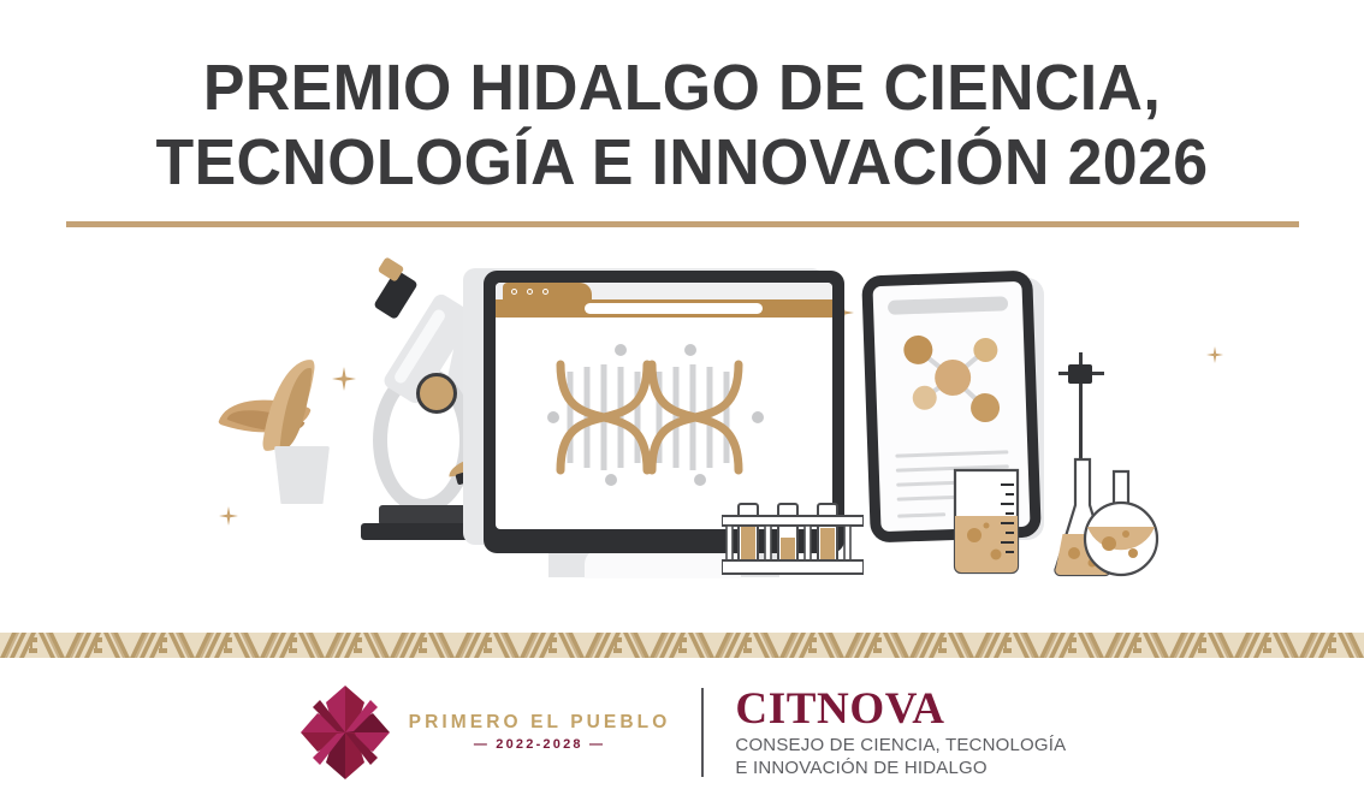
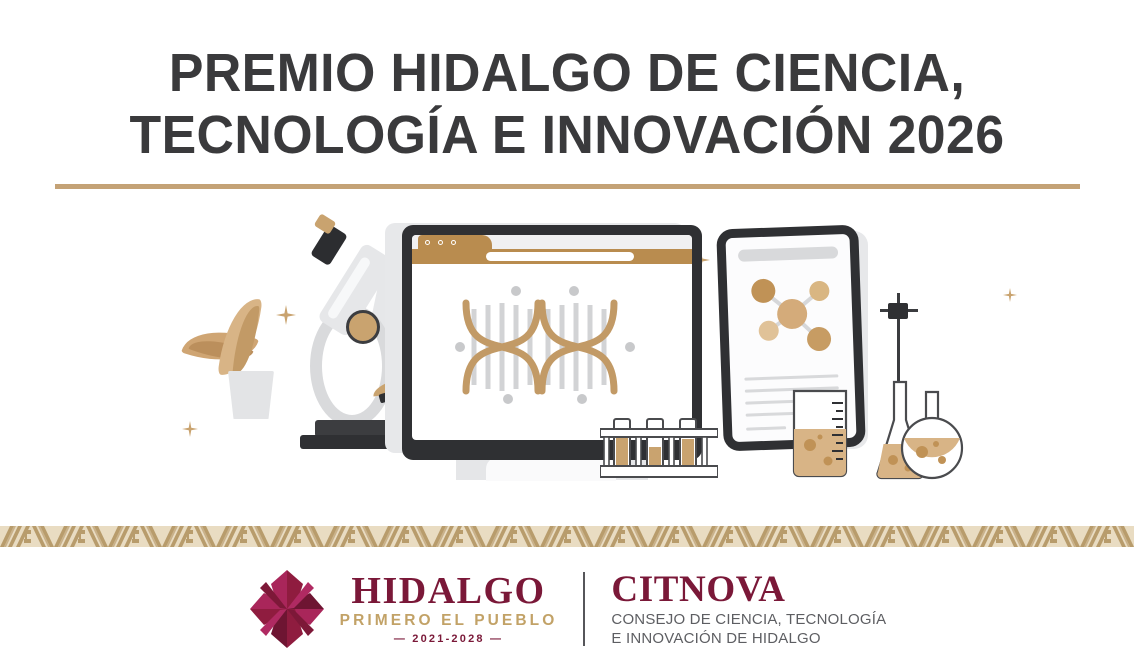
  PREMIO HIDALGO DE CIENCIA,
  TECNOLOGÍA E INNOVACIÓN 2026
+ HIDALGO
  PRIMERO EL PUEBLO
- — 2022-2028 —
+ — 2021-2028 —
  CITNOVA
  CONSEJO DE CIENCIA, TECNOLOGÍA
  E INNOVACIÓN DE HIDALGO
